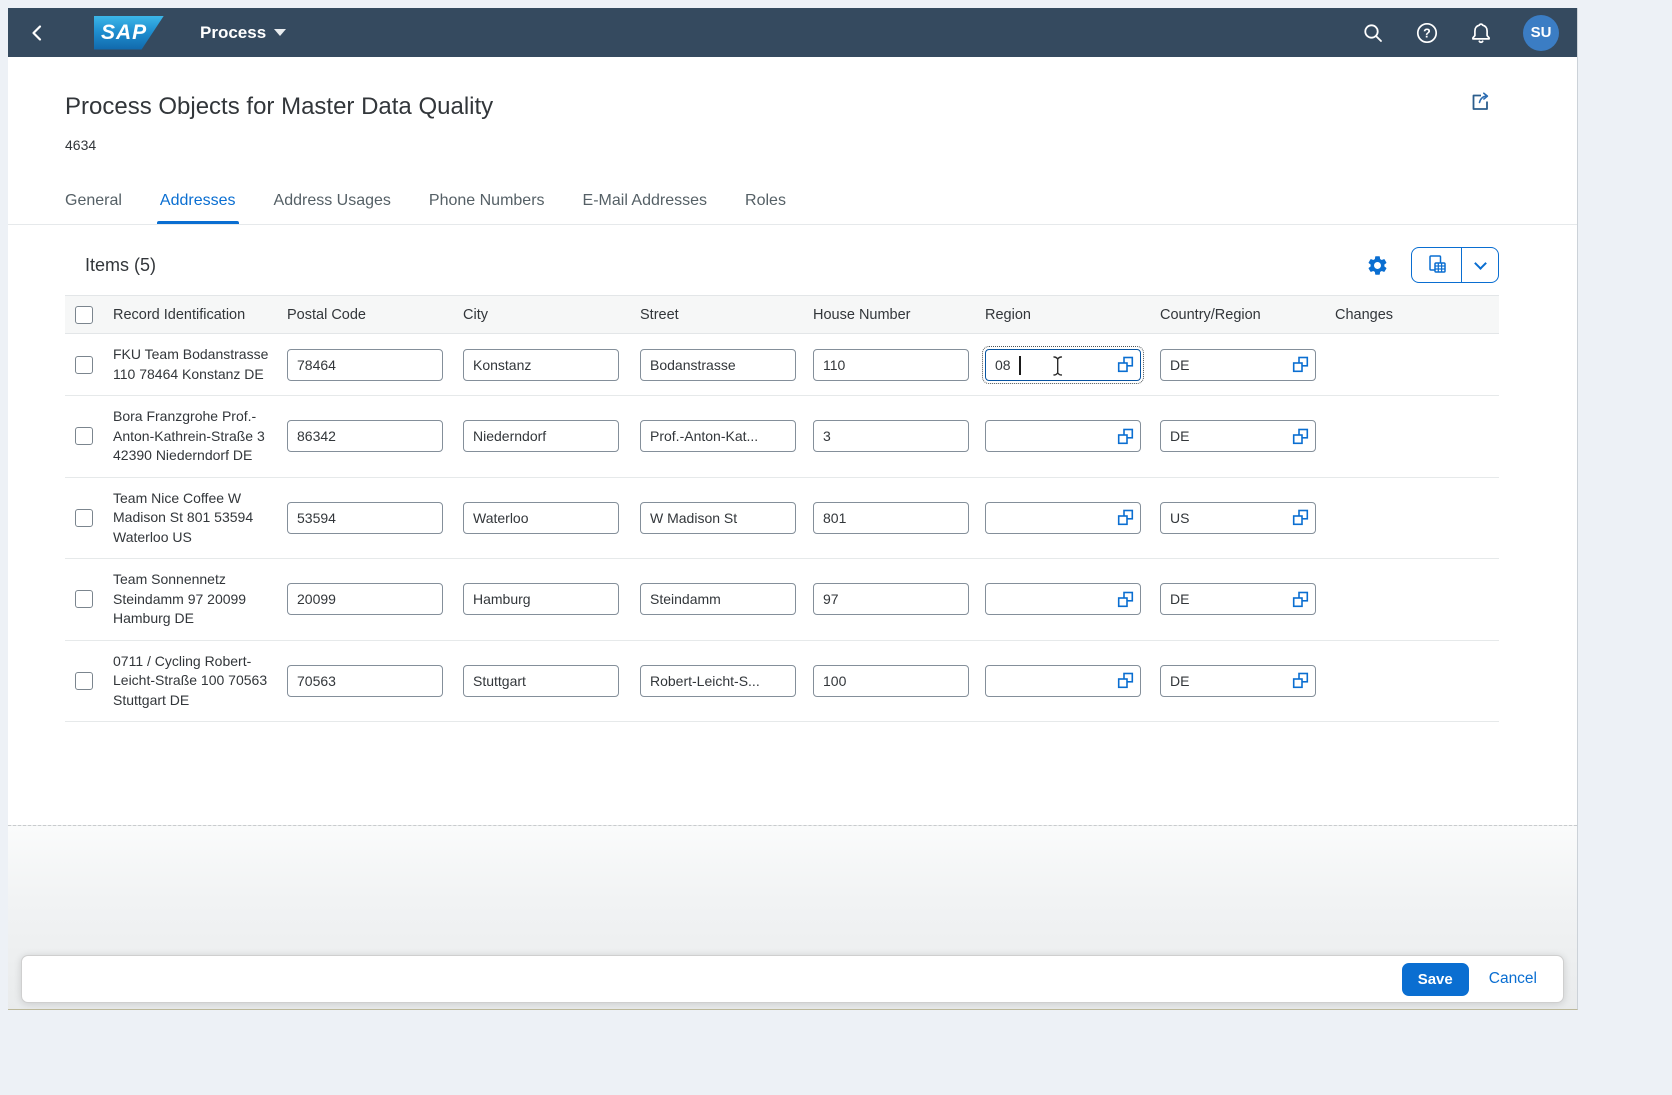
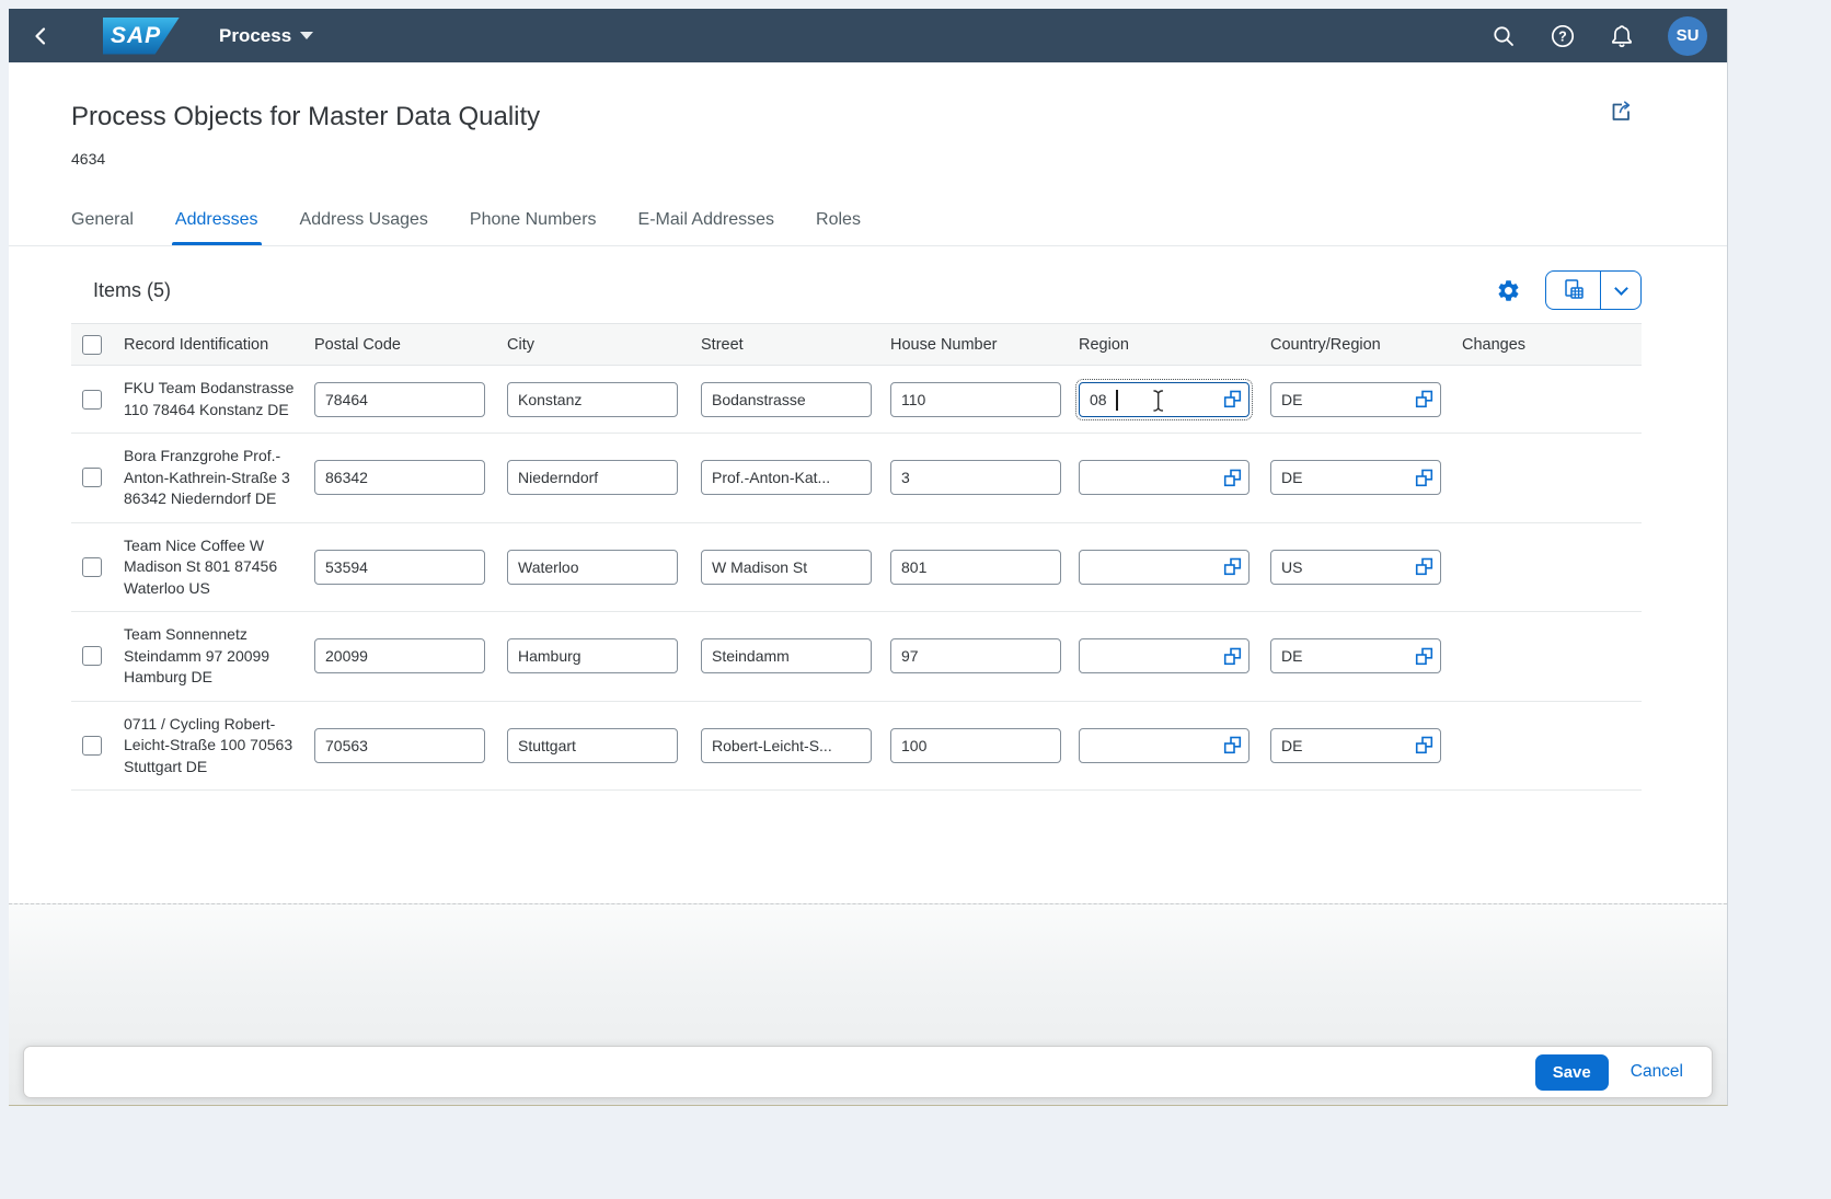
  SAP
  Process
  ?
  SU
  Process Objects for Master Data Quality
  4634
  General
  Addresses
  Address Usages
  Phone Numbers
  E-Mail Addresses
  Roles
  Items (5)
  Record Identification
  Postal Code
  City
  Street
  House Number
  Region
  Country/Region
  Changes
  FKU Team Bodanstrasse 110 78464 Konstanz DE
  78464
  Konstanz
  Bodanstrasse
  110
  08
  DE
- Bora Franzgrohe Prof.-Anton-Kathrein-Straße 3 42390 Niederndorf DE
+ Bora Franzgrohe Prof.-Anton-Kathrein-Straße 3 86342 Niederndorf DE
  86342
  Niederndorf
  Prof.-Anton-Kat...
  3
  DE
- Team Nice Coffee W Madison St 801 53594 Waterloo US
+ Team Nice Coffee W Madison St 801 87456 Waterloo US
  53594
  Waterloo
  W Madison St
  801
  US
  Team Sonnennetz Steindamm 97 20099 Hamburg DE
  20099
  Hamburg
  Steindamm
  97
  DE
  0711 / Cycling Robert-Leicht-Straße 100 70563 Stuttgart DE
  70563
  Stuttgart
  Robert-Leicht-S...
  100
  DE
  Save
  Cancel
